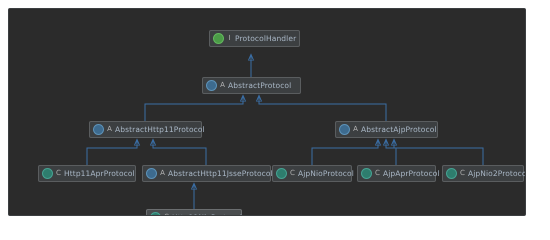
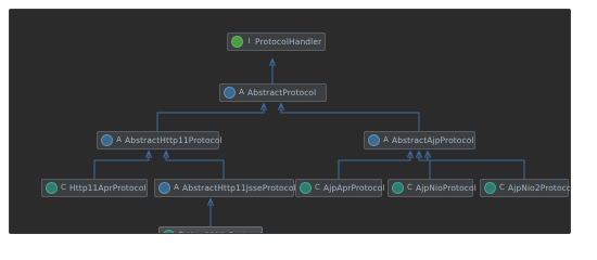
  I
  ProtocolHandler
  A
  AbstractProtocol
  A
  AbstractHttp11Protocol
  A
  AbstractAjpProtocol
  C
  Http11AprProtocol
  A
  AbstractHttp11JsseProtoco
  C
- AjpNioProtocol
+ AjpAprProtocol
  C
- AjpAprProtocol
+ AjpNioProtocol
  C
  AjpNio2Protoco
